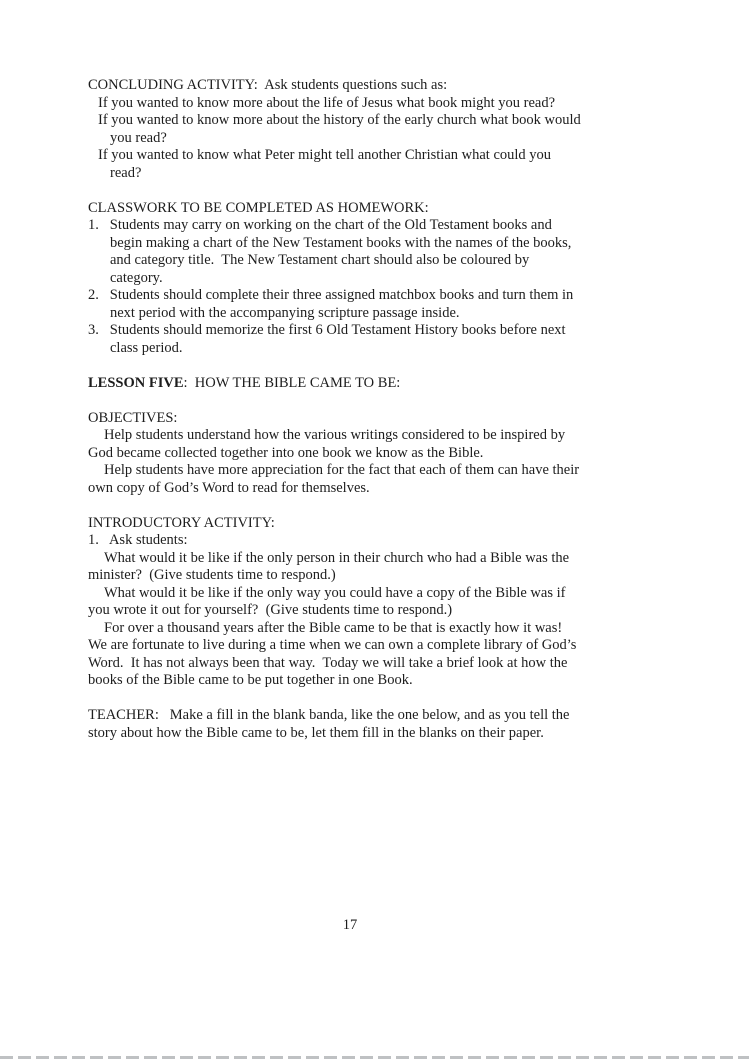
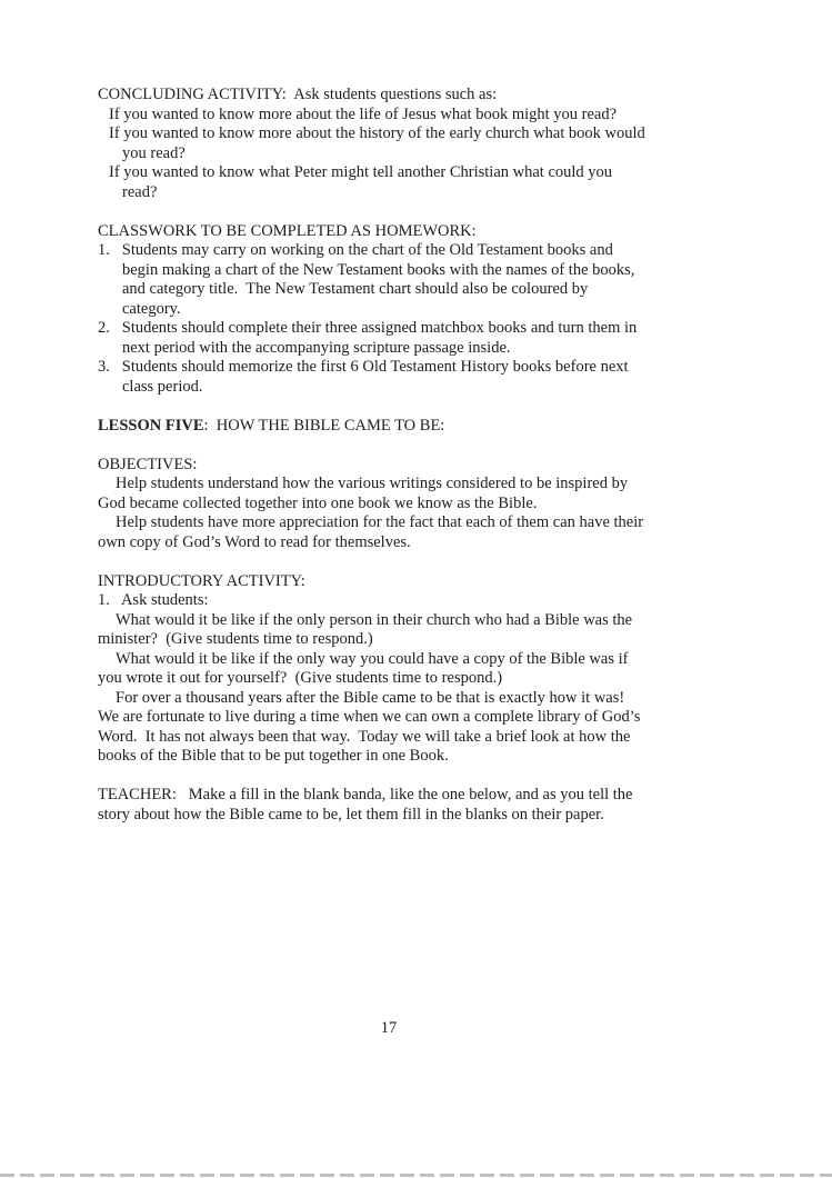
  CONCLUDING ACTIVITY: Ask students questions such as:
  If you wanted to know more about the life of Jesus what book might you read?
  If you wanted to know more about the history of the early church what book would
  you read?
  If you wanted to know what Peter might tell another Christian what could you
  read?
  CLASSWORK TO BE COMPLETED AS HOMEWORK:
  1. Students may carry on working on the chart of the Old Testament books and
  begin making a chart of the New Testament books with the names of the books,
  and category title. The New Testament chart should also be coloured by
  category.
  2. Students should complete their three assigned matchbox books and turn them in
  next period with the accompanying scripture passage inside.
  3. Students should memorize the first 6 Old Testament History books before next
  class period.
  LESSON FIVE: HOW THE BIBLE CAME TO BE:
  OBJECTIVES:
  Help students understand how the various writings considered to be inspired by
  God became collected together into one book we know as the Bible.
  Help students have more appreciation for the fact that each of them can have their
  own copy of God’s Word to read for themselves.
  INTRODUCTORY ACTIVITY:
  1. Ask students:
  What would it be like if the only person in their church who had a Bible was the
  minister? (Give students time to respond.)
  What would it be like if the only way you could have a copy of the Bible was if
  you wrote it out for yourself? (Give students time to respond.)
  For over a thousand years after the Bible came to be that is exactly how it was!
  We are fortunate to live during a time when we can own a complete library of God’s
  Word. It has not always been that way. Today we will take a brief look at how the
- books of the Bible came to be put together in one Book.
+ books of the Bible that to be put together in one Book.
  TEACHER: Make a fill in the blank banda, like the one below, and as you tell the
  story about how the Bible came to be, let them fill in the blanks on their paper.
  17
